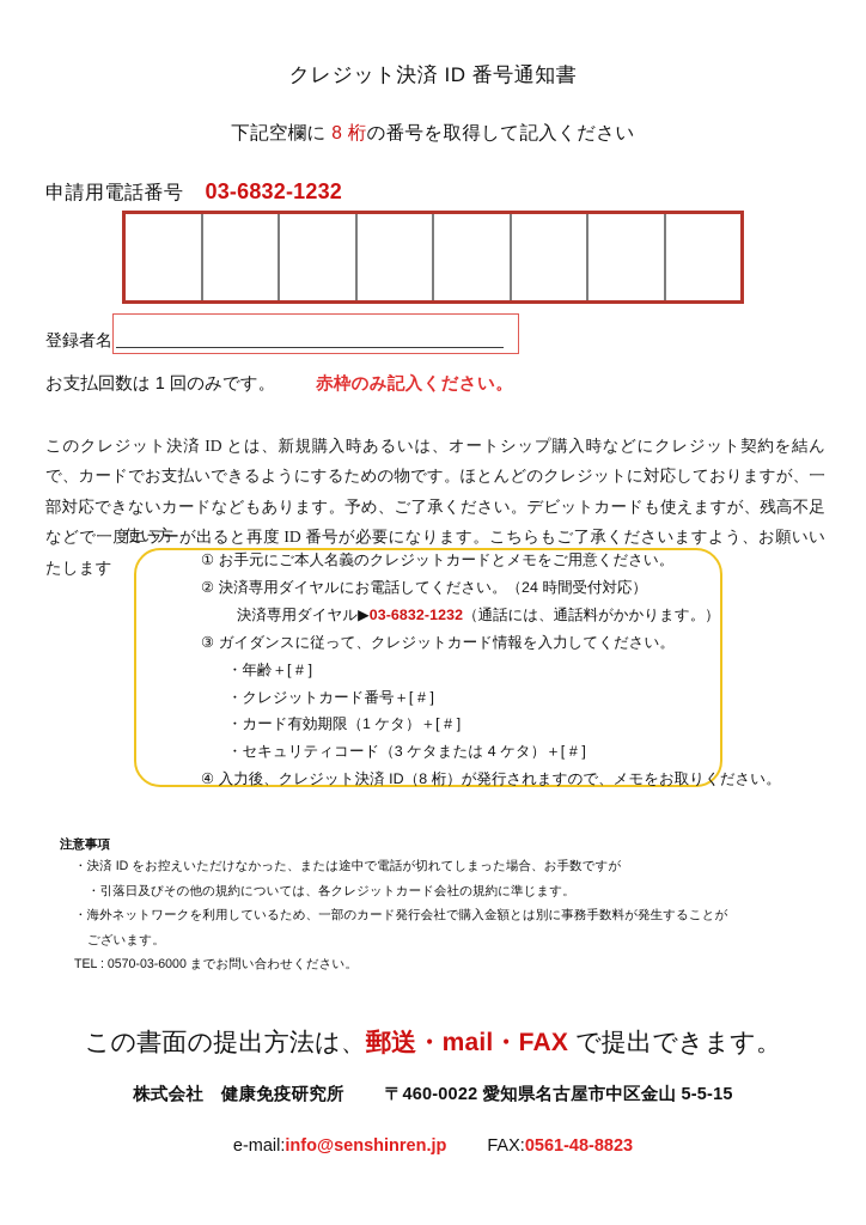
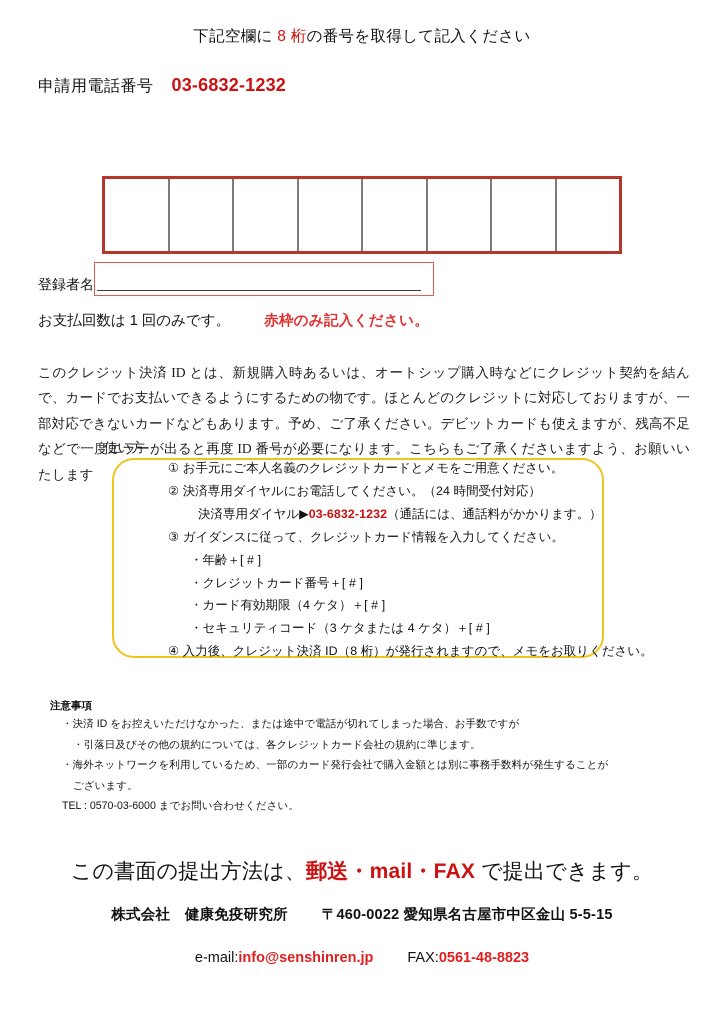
- クレジット決済 ID 番号通知書
  下記空欄に 8 桁の番号を取得して記入ください
  申請用電話番号
  03-6832-1232
  登録者名
  お支払回数は 1 回のみです。 赤枠のみ記入ください。
  このクレジット決済 ID とは、新規購入時あるいは、オートシップ購入時などにクレジット契約を結んで、カードでお支払いできるようにするための物です。ほとんどのクレジットに対応しておりますが、一部対応できないカードなどもあります。予め、ご了承ください。デビットカードも使えますが、残高不足などで一度エラーが出ると再度 ID 番号が必要になります。こちらもご了承くださいますよう、お願いいたします
  使い方
  ① お手元にご本人名義のクレジットカードとメモをご用意ください。
  ② 決済専用ダイヤルにお電話してください。（24 時間受付対応）
  決済専用ダイヤル▶03-6832-1232（通話には、通話料がかかります。）
  ③ ガイダンスに従って、クレジットカード情報を入力してください。
  ・年齢＋[ # ]
  ・クレジットカード番号＋[ # ]
- ・カード有効期限（1 ケタ）＋[ # ]
+ ・カード有効期限（4 ケタ）＋[ # ]
  ・セキュリティコード（3 ケタまたは 4 ケタ）＋[ # ]
  ④ 入力後、クレジット決済 ID（8 桁）が発行されますので、メモをお取りください。
  注意事項
  ・決済 ID をお控えいただけなかった、または途中で電話が切れてしまった場合、お手数ですが
  ・引落日及びその他の規約については、各クレジットカード会社の規約に準じます。
  ・海外ネットワークを利用しているため、一部のカード発行会社で購入金額とは別に事務手数料が発生することが
  ございます。
  TEL : 0570-03-6000 までお問い合わせください。
  この書面の提出方法は、郵送・mail・FAX で提出できます。
  株式会社 健康免疫研究所 〒460-0022 愛知県名古屋市中区金山 5-5-15
  e-mail:info@senshinren.jp FAX:0561-48-8823
